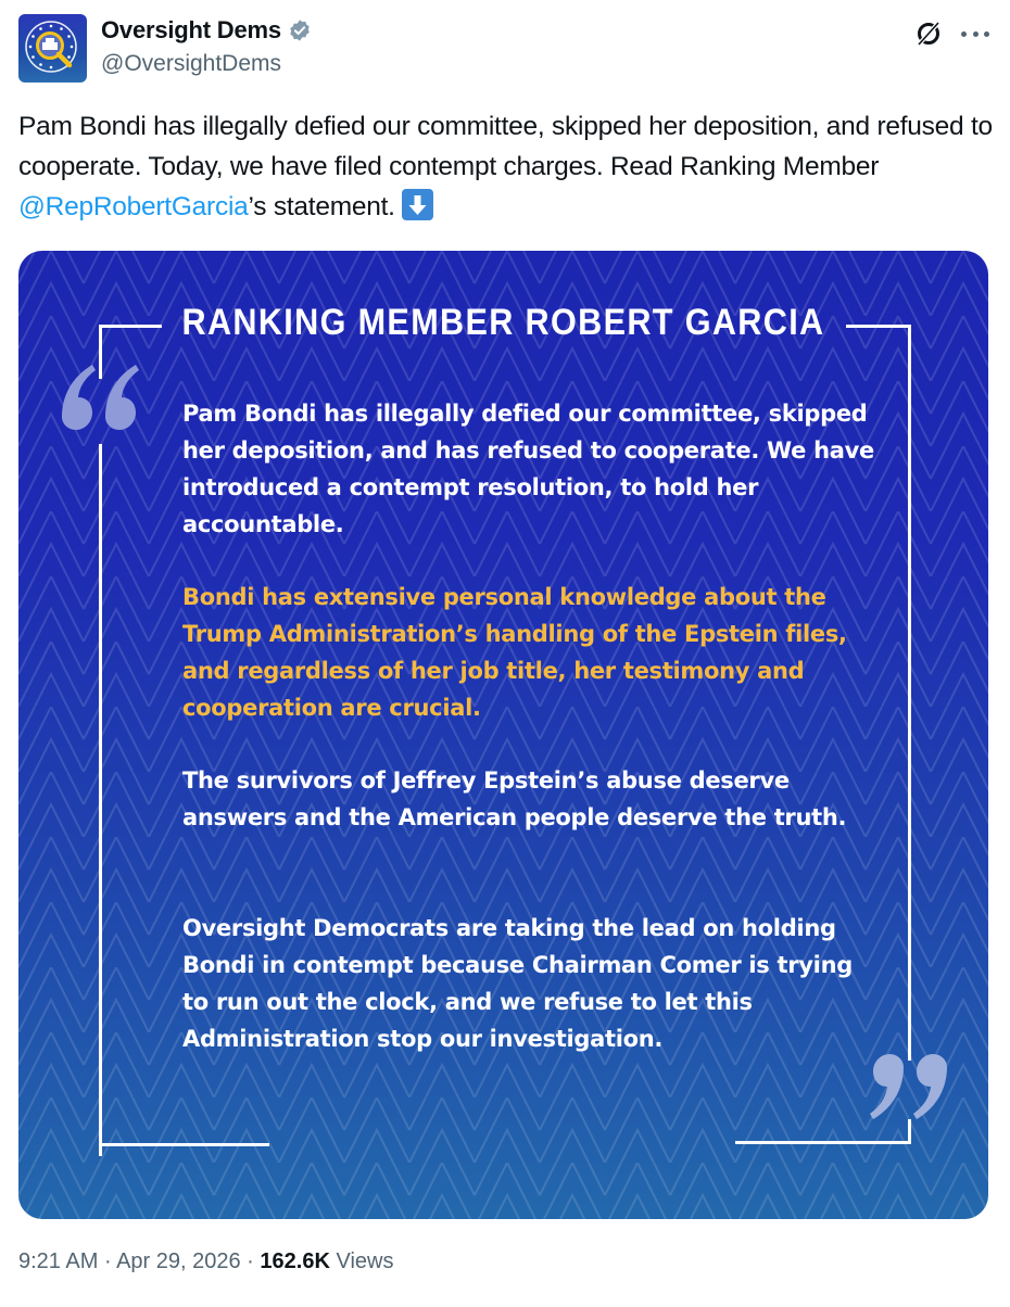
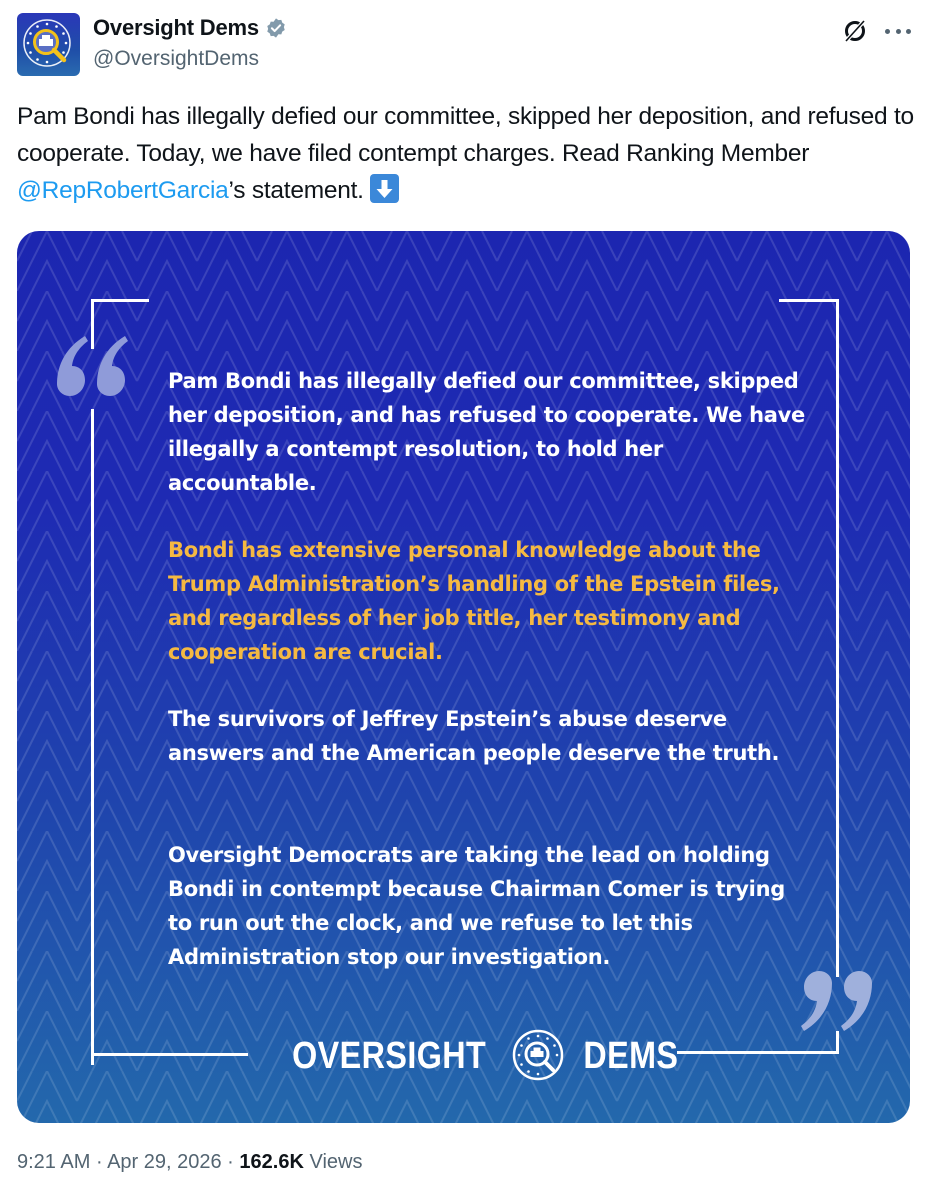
  Oversight Dems
  @OversightDems
  Pam Bondi has illegally defied our committee, skipped her deposition, and refused to cooperate. Today, we have filed contempt charges. Read Ranking Member @RepRobertGarcia’s statement.
- RANKING MEMBER ROBERT GARCIA
- Pam Bondi has illegally defied our committee, skipped her deposition, and has refused to cooperate. We have introduced a contempt resolution, to hold her accountable.
+ Pam Bondi has illegally defied our committee, skipped her deposition, and has refused to cooperate. We have illegally a contempt resolution, to hold her accountable.
  Bondi has extensive personal knowledge about the Trump Administration’s handling of the Epstein files, and regardless of her job title, her testimony and cooperation are crucial.
  The survivors of Jeffrey Epstein’s abuse deserve answers and the American people deserve the truth.
  Oversight Democrats are taking the lead on holding Bondi in contempt because Chairman Comer is trying to run out the clock, and we refuse to let this Administration stop our investigation.
+ OVERSIGHT
+ DEMS
  9:21 AM · Apr 29, 2026 · 162.6K Views
